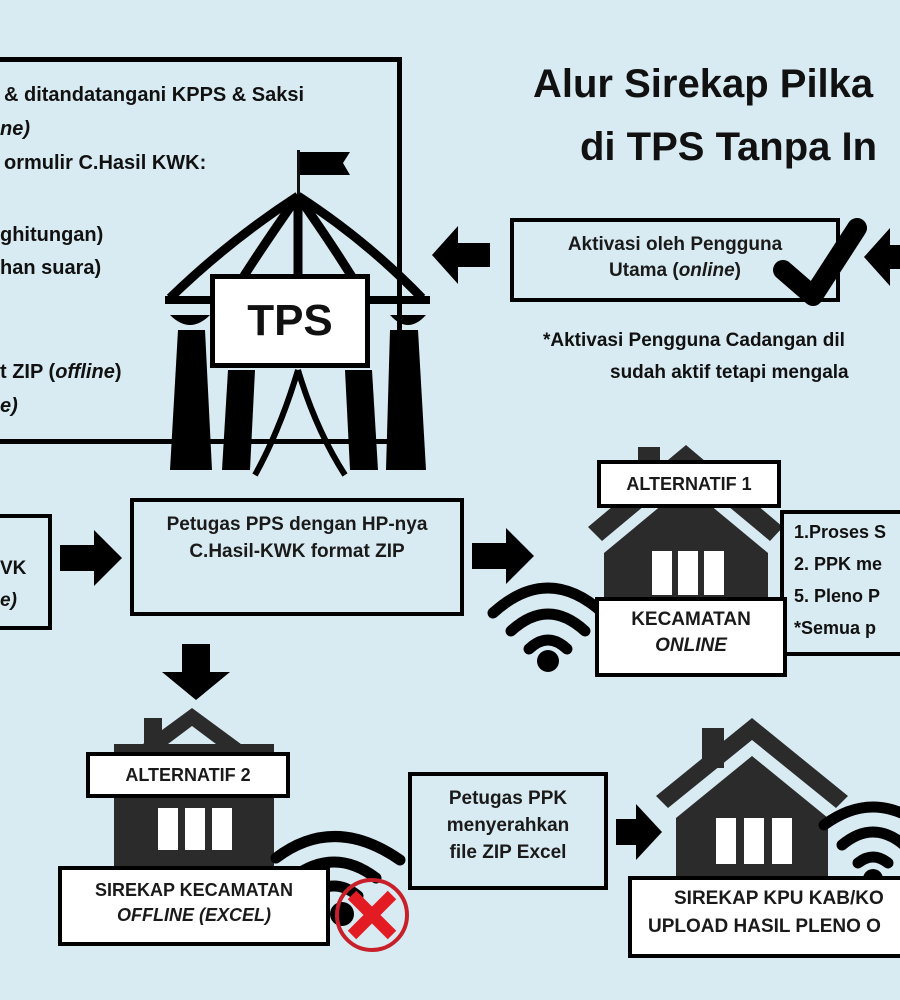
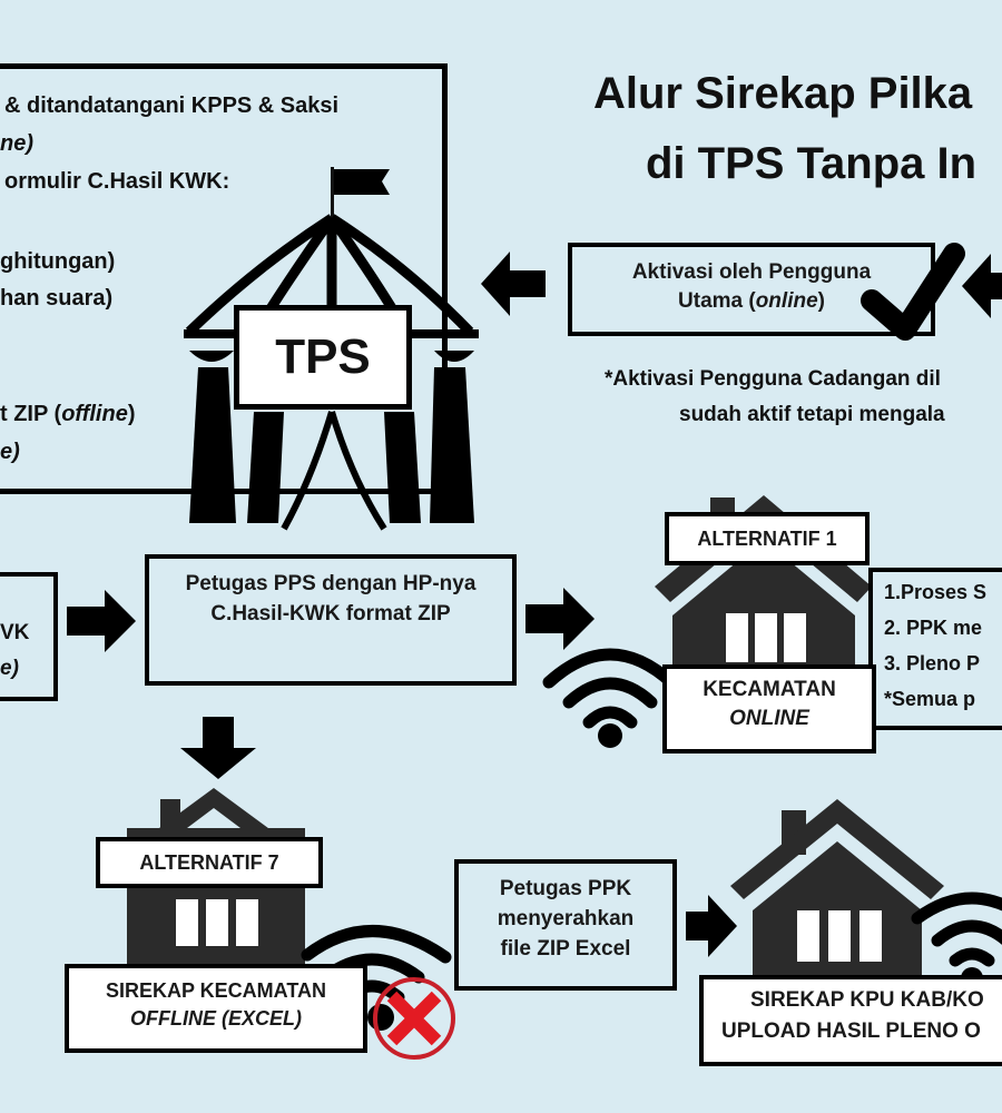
  Alur Sirekap Pilka
  di TPS Tanpa In
  & ditandatangani KPPS & Saksi
  ne)
  ormulir C.Hasil KWK:
  ghitungan)
  han suara)
  t ZIP (offline)
  e)
  TPS
  Aktivasi oleh Pengguna
  Utama (online)
  *Aktivasi Pengguna Cadangan dil
  sudah aktif tetapi mengala
  VK
  e)
  Petugas PPS dengan HP-nya
  C.Hasil-KWK format ZIP
  ALTERNATIF 1
  1.Proses S
  2. PPK me
- 5. Pleno P
+ 3. Pleno P
  *Semua p
  KECAMATAN
  ONLINE
- ALTERNATIF 2
+ ALTERNATIF 7
  SIREKAP KECAMATAN
  OFFLINE (EXCEL)
  Petugas PPK
  menyerahkan
  file ZIP Excel
  SIREKAP KPU KAB/KO
  UPLOAD HASIL PLENO O
